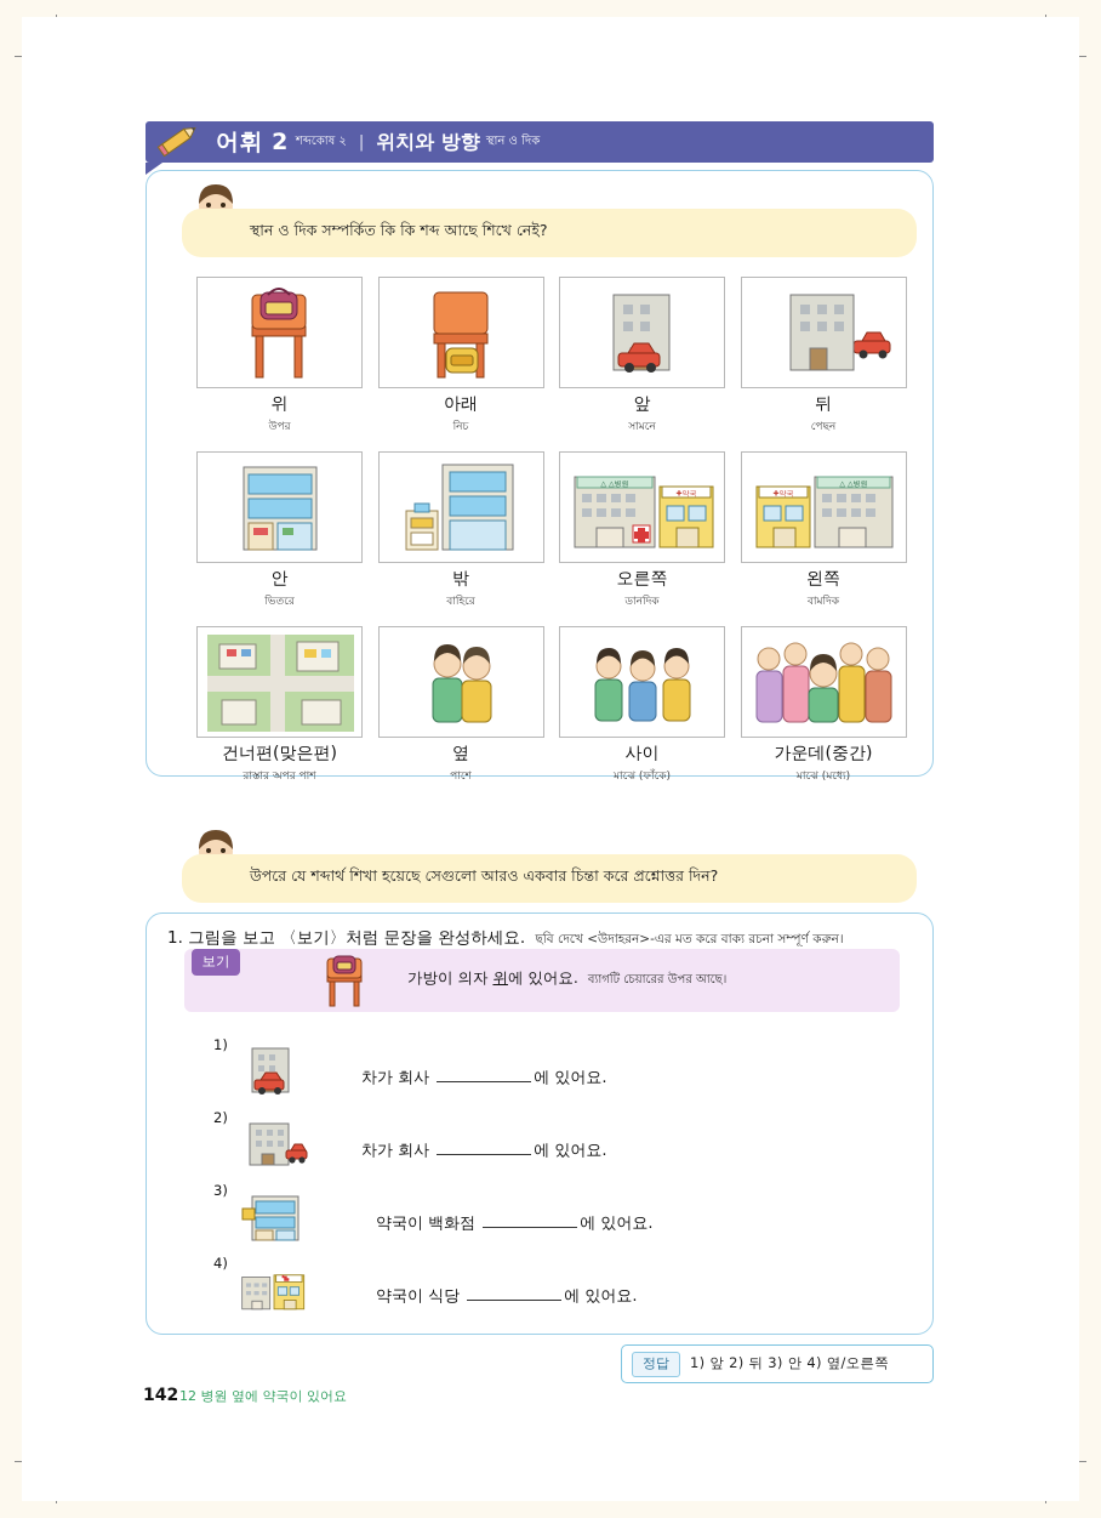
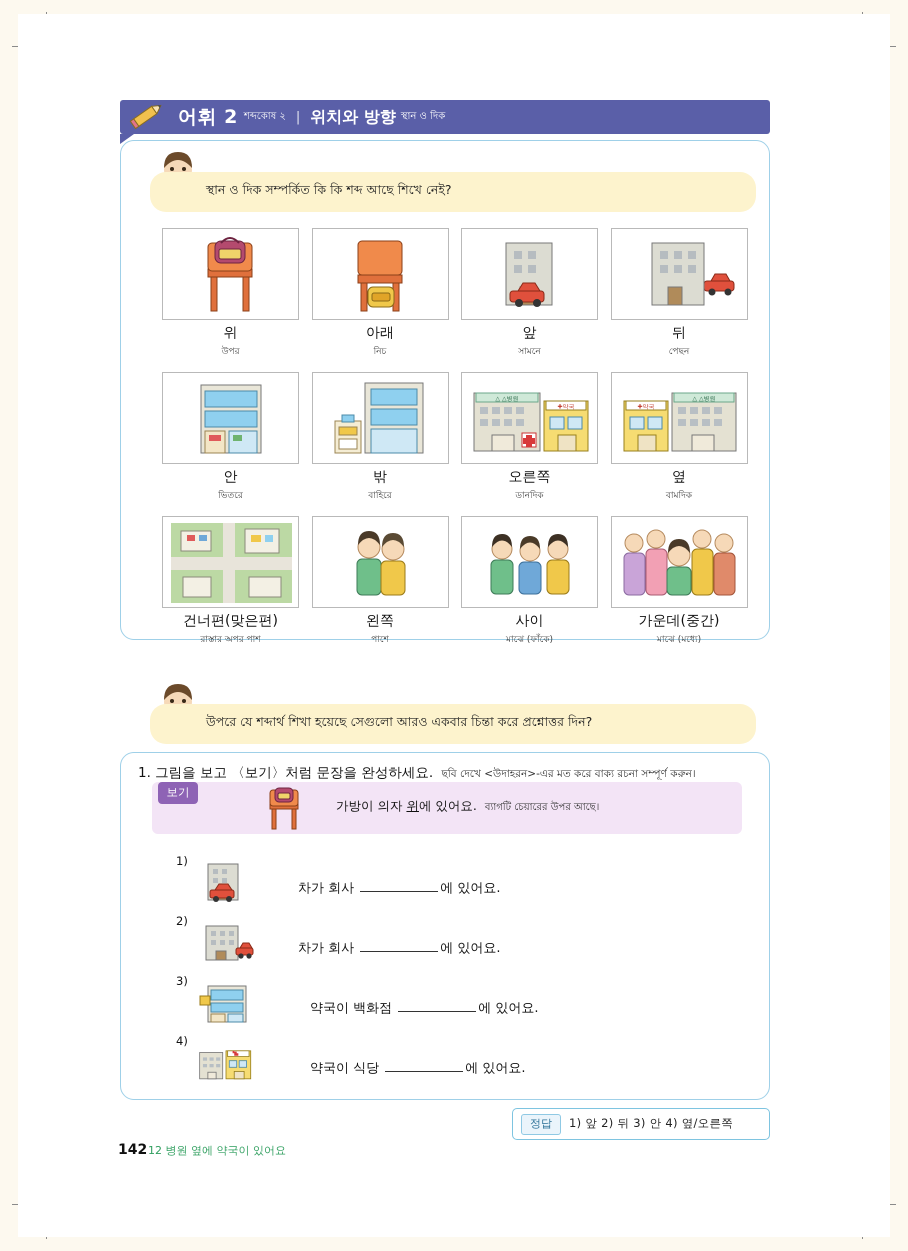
  어휘 2
  শব্দকোষ ২
  |
  위치와 방향
  স্থান ও দিক
  স্থান ও দিক সম্পর্কিত কি কি শব্দ আছে শিখে নেই?
  위
  উপর
  아래
  নিচ
  앞
  সামনে
  뒤
  পেছন
  안
  ভিতরে
  밖
  বাহিরে
  오른쪽
  ডানদিক
- 왼쪽
+ 옆
  বামদিক
  건너편(맞은편)
  রাস্তার অপর পাশ
- 옆
+ 왼쪽
  পাশে
  사이
  মাঝে (ফাঁকে)
  가운데(중간)
  মাঝে (মধ্যে)
  উপরে যে শব্দার্থ শিখা হয়েছে সেগুলো আরও একবার চিন্তা করে প্রশ্নোত্তর দিন?
  1. 그림을 보고 〈보기〉처럼 문장을 완성하세요. ছবি দেখে <উদাহরন>-এর মত করে বাক্য রচনা সম্পূর্ণ করুন।
  보기
  가방이 의자 위에 있어요. ব্যাগটি চেয়ারের উপর আছে।
  1)
  차가 회사 에 있어요.
  2)
  차가 회사 에 있어요.
  3)
  약국이 백화점 에 있어요.
  4)
  약국이 식당 에 있어요.
  정답
  1) 앞 2) 뒤 3) 안 4) 옆/오른쪽
  142
  12 병원 옆에 약국이 있어요
